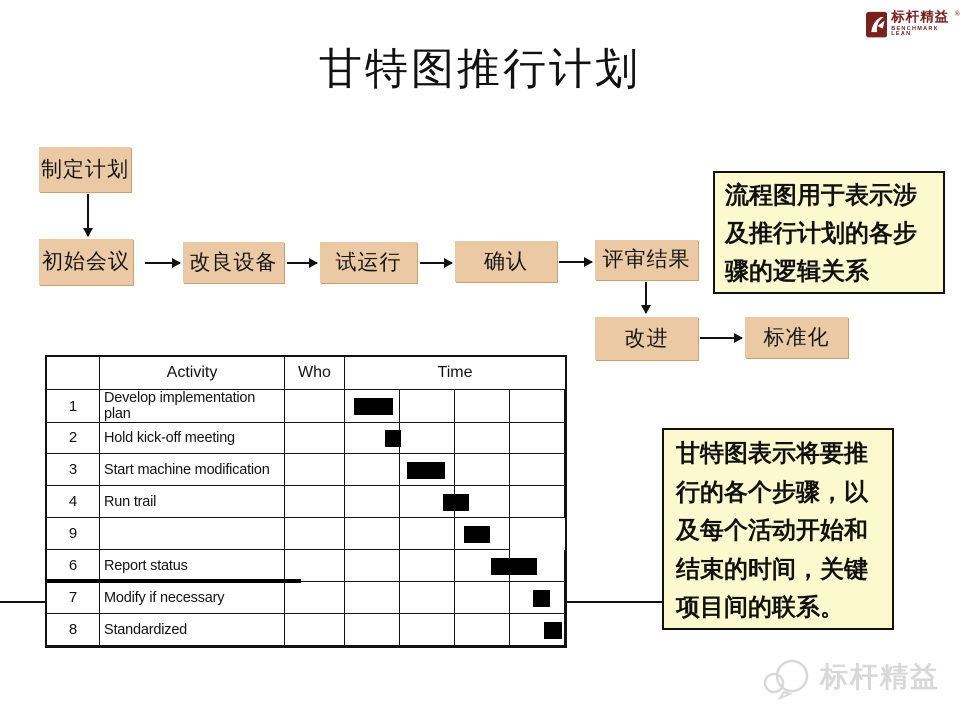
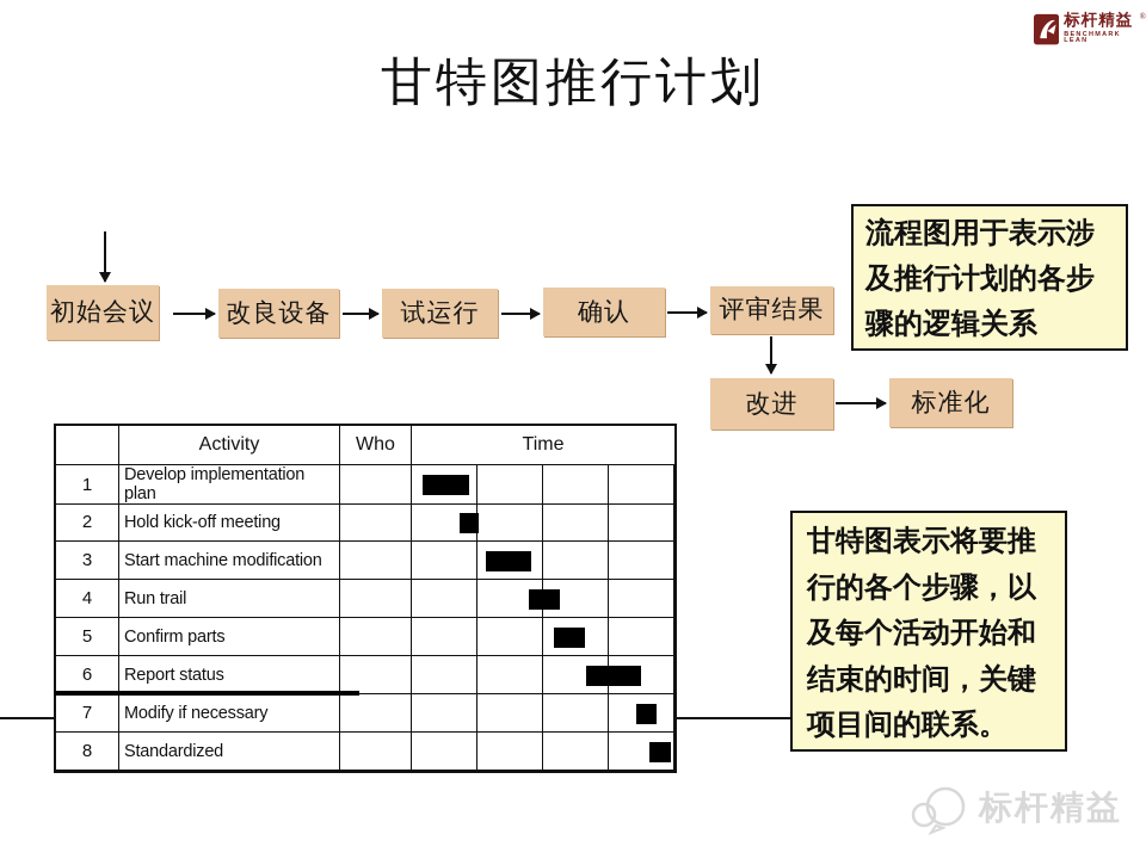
  甘特图推行计划
  标杆精益
  ®
- 制定计划
  初始会议
  改良设备
  试运行
  确认
  评审结果
  改进
  标准化
  流程图用于表示涉
  及推行计划的各步
  骤的逻辑关系
  甘特图表示将要推
  行的各个步骤，以
  及每个活动开始和
  结束的时间，关键
  项目间的联系。
  Activity
  Who
  Time
  1
  Develop implementation plan
  2
  Hold kick-off meeting
  3
  Start machine modification
  4
  Run trail
- 9
+ 5
+ Confirm parts
  6
  Report status
  7
  Modify if necessary
  8
  Standardized
  标杆精益
